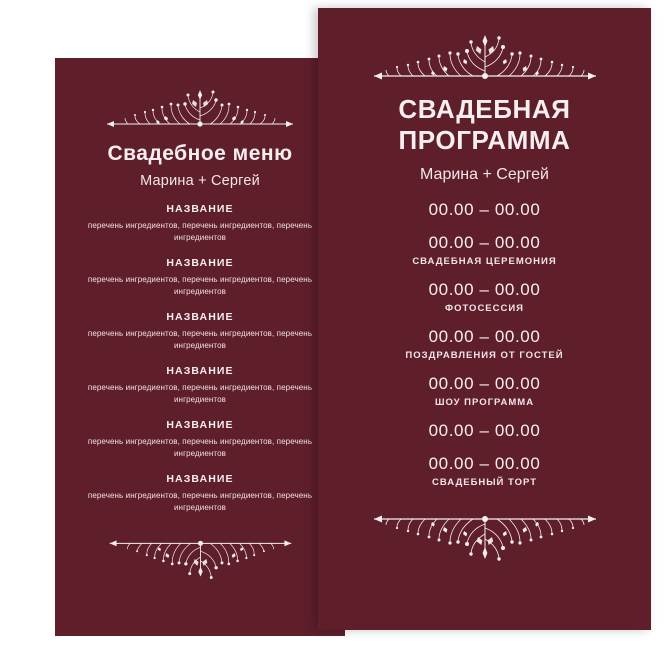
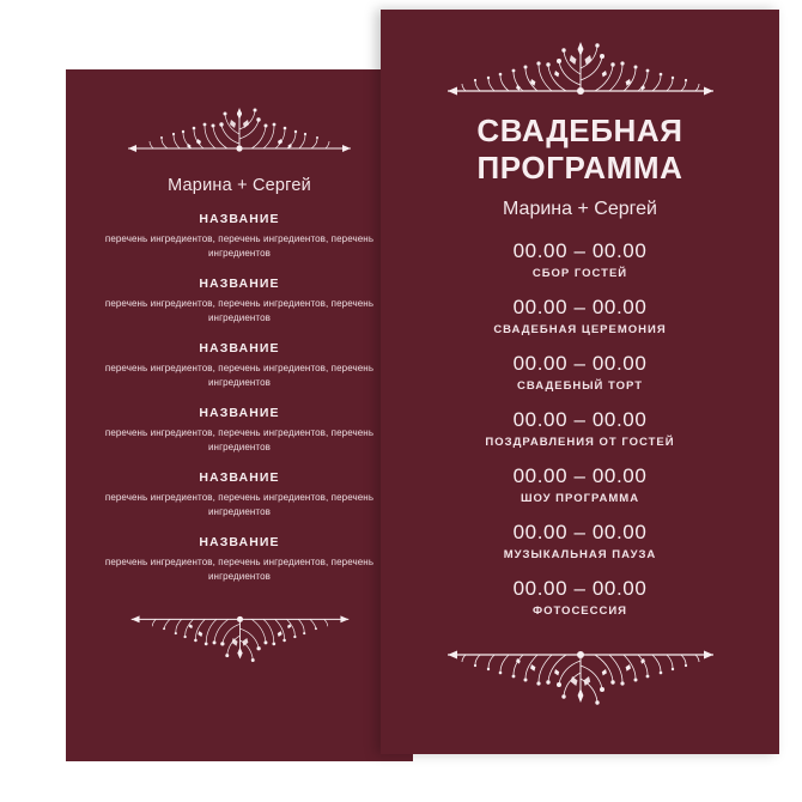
- Свадебное меню
  Марина + Сергей
  НАЗВАНИЕ
  перечень ингредиентов, перечень ингредиентов, перечень ингредиентов
  НАЗВАНИЕ
  перечень ингредиентов, перечень ингредиентов, перечень ингредиентов
  НАЗВАНИЕ
  перечень ингредиентов, перечень ингредиентов, перечень ингредиентов
  НАЗВАНИЕ
  перечень ингредиентов, перечень ингредиентов, перечень ингредиентов
  НАЗВАНИЕ
  перечень ингредиентов, перечень ингредиентов, перечень ингредиентов
  НАЗВАНИЕ
  перечень ингредиентов, перечень ингредиентов, перечень ингредиентов
  СВАДЕБНАЯ ПРОГРАММА
  Марина + Сергей
  00.00 – 00.00
+ СБОР ГОСТЕЙ
  00.00 – 00.00
  СВАДЕБНАЯ ЦЕРЕМОНИЯ
  00.00 – 00.00
- ФОТОСЕССИЯ
+ СВАДЕБНЫЙ ТОРТ
  00.00 – 00.00
  ПОЗДРАВЛЕНИЯ ОТ ГОСТЕЙ
  00.00 – 00.00
  ШОУ ПРОГРАММА
  00.00 – 00.00
+ МУЗЫКАЛЬНАЯ ПАУЗА
  00.00 – 00.00
- СВАДЕБНЫЙ ТОРТ
+ ФОТОСЕССИЯ
